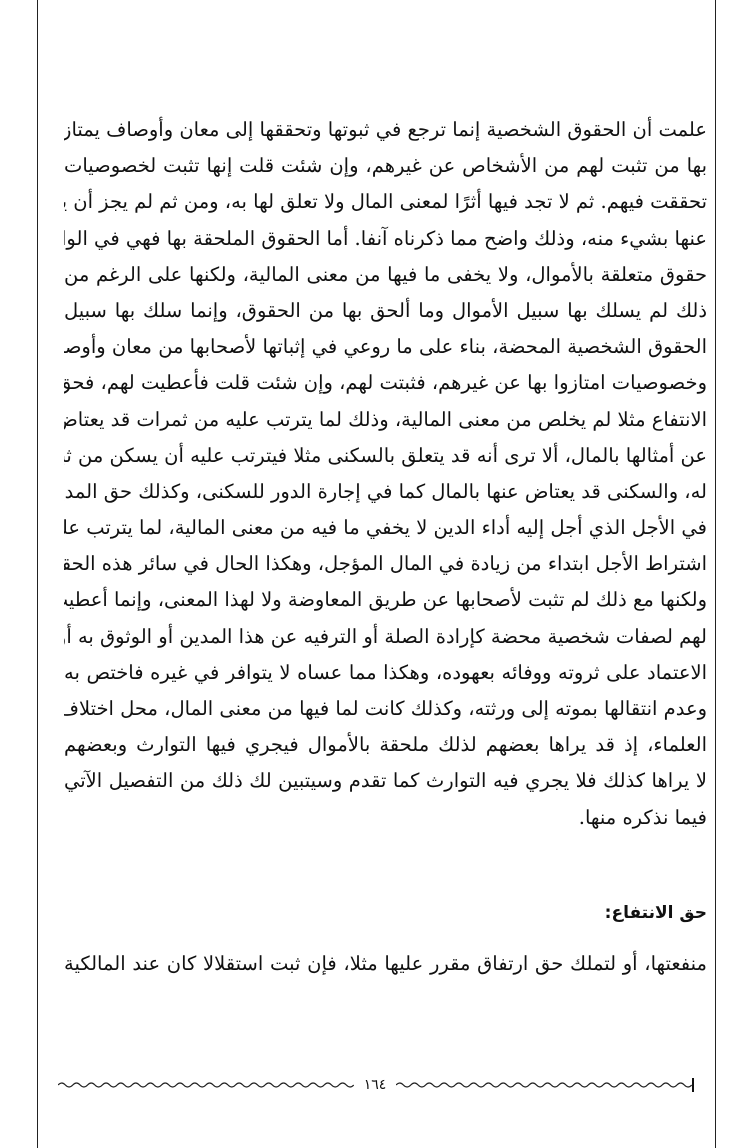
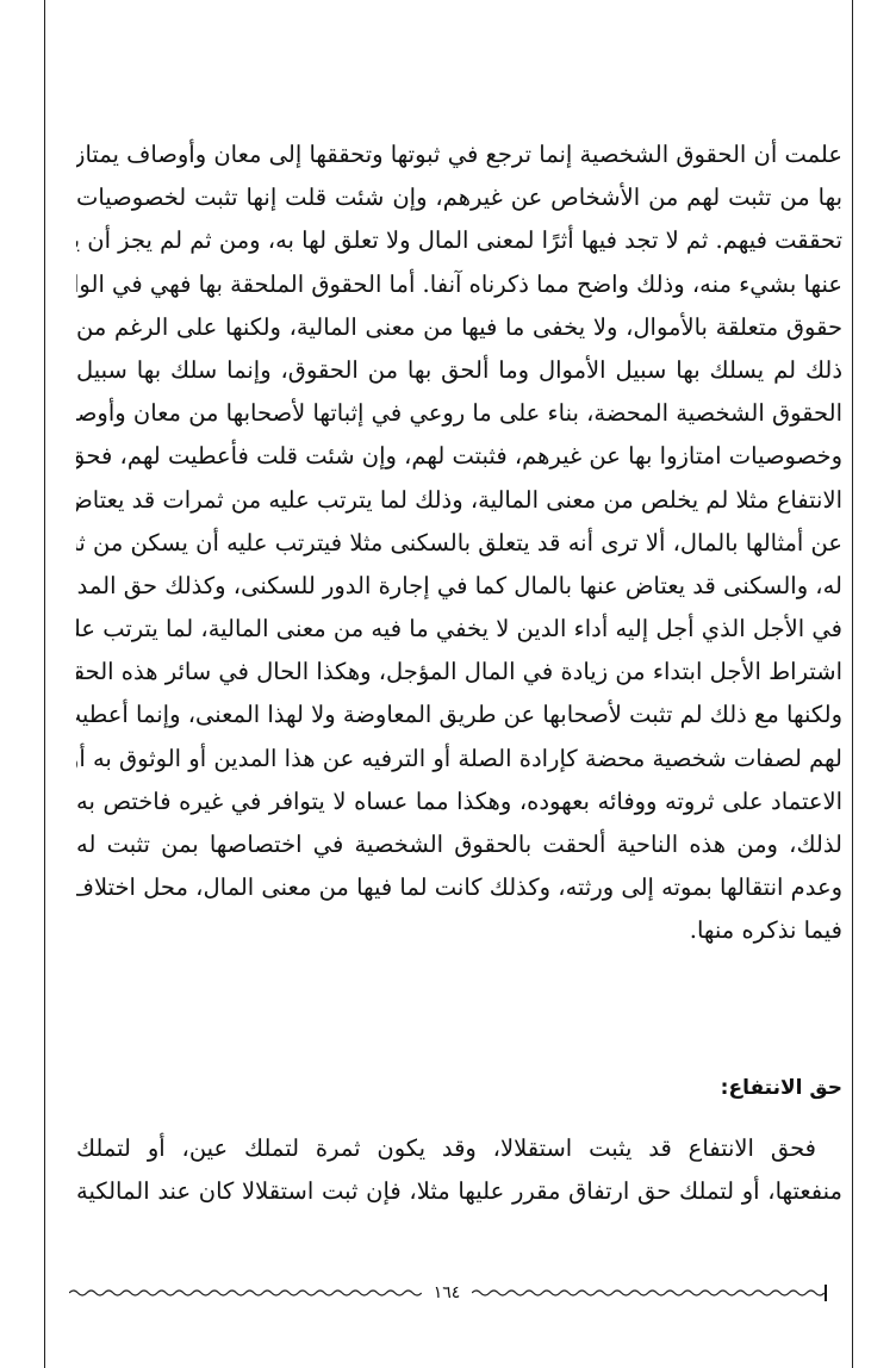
  علمت أن الحقوق الشخصية إنما ترجع في ثبوتها وتحققها إلى معان وأوصاف يمتاز
  بها من تثبت لهم من الأشخاص عن غيرهم، وإن شئت قلت إنها تثبت لخصوصيات
  تحققت فيهم. ثم لا تجد فيها أثرًا لمعنى المال ولا تعلق لها به، ومن ثم لم يجز أن ي
  عنها بشيء منه، وذلك واضح مما ذكرناه آنفا. أما الحقوق الملحقة بها فهي في الوا
  حقوق متعلقة بالأموال، ولا يخفى ما فيها من معنى المالية، ولكنها على الرغم من
  ذلك لم يسلك بها سبيل الأموال وما ألحق بها من الحقوق، وإنما سلك بها سبيل
  الحقوق الشخصية المحضة، بناء على ما روعي في إثباتها لأصحابها من معان وأوص
  وخصوصيات امتازوا بها عن غيرهم، فثبتت لهم، وإن شئت قلت فأعطيت لهم، فحق
  الانتفاع مثلا لم يخلص من معنى المالية، وذلك لما يترتب عليه من ثمرات قد يعتاض
  عن أمثالها بالمال، ألا ترى أنه قد يتعلق بالسكنى مثلا فيترتب عليه أن يسكن من ثب
  له، والسكنى قد يعتاض عنها بالمال كما في إجارة الدور للسكنى، وكذلك حق المد
  في الأجل الذي أجل إليه أداء الدين لا يخفي ما فيه من معنى المالية، لما يترتب عل
  اشتراط الأجل ابتداء من زيادة في المال المؤجل، وهكذا الحال في سائر هذه الحق
  ولكنها مع ذلك لم تثبت لأصحابها عن طريق المعاوضة ولا لهذا المعنى، وإنما أعطي
  لهم لصفات شخصية محضة كإرادة الصلة أو الترفيه عن هذا المدين أو الوثوق به أ
  الاعتماد على ثروته ووفائه بعهوده، وهكذا مما عساه لا يتوافر في غيره فاختص به
+ لذلك، ومن هذه الناحية ألحقت بالحقوق الشخصية في اختصاصها بمن تثبت له
  وعدم انتقالها بموته إلى ورثته، وكذلك كانت لما فيها من معنى المال، محل اختلاف
- العلماء، إذ قد يراها بعضهم لذلك ملحقة بالأموال فيجري فيها التوارث وبعضهم
- لا يراها كذلك فلا يجري فيه التوارث كما تقدم وسيتبين لك ذلك من التفصيل الآتي
  فيما نذكره منها.
  حق الانتفاع:
+ فحق الانتفاع قد يثبت استقلالا، وقد يكون ثمرة لتملك عين، أو لتملك
  منفعتها، أو لتملك حق ارتفاق مقرر عليها مثلا، فإن ثبت استقلالا كان عند المالكية
  ١٦٤
